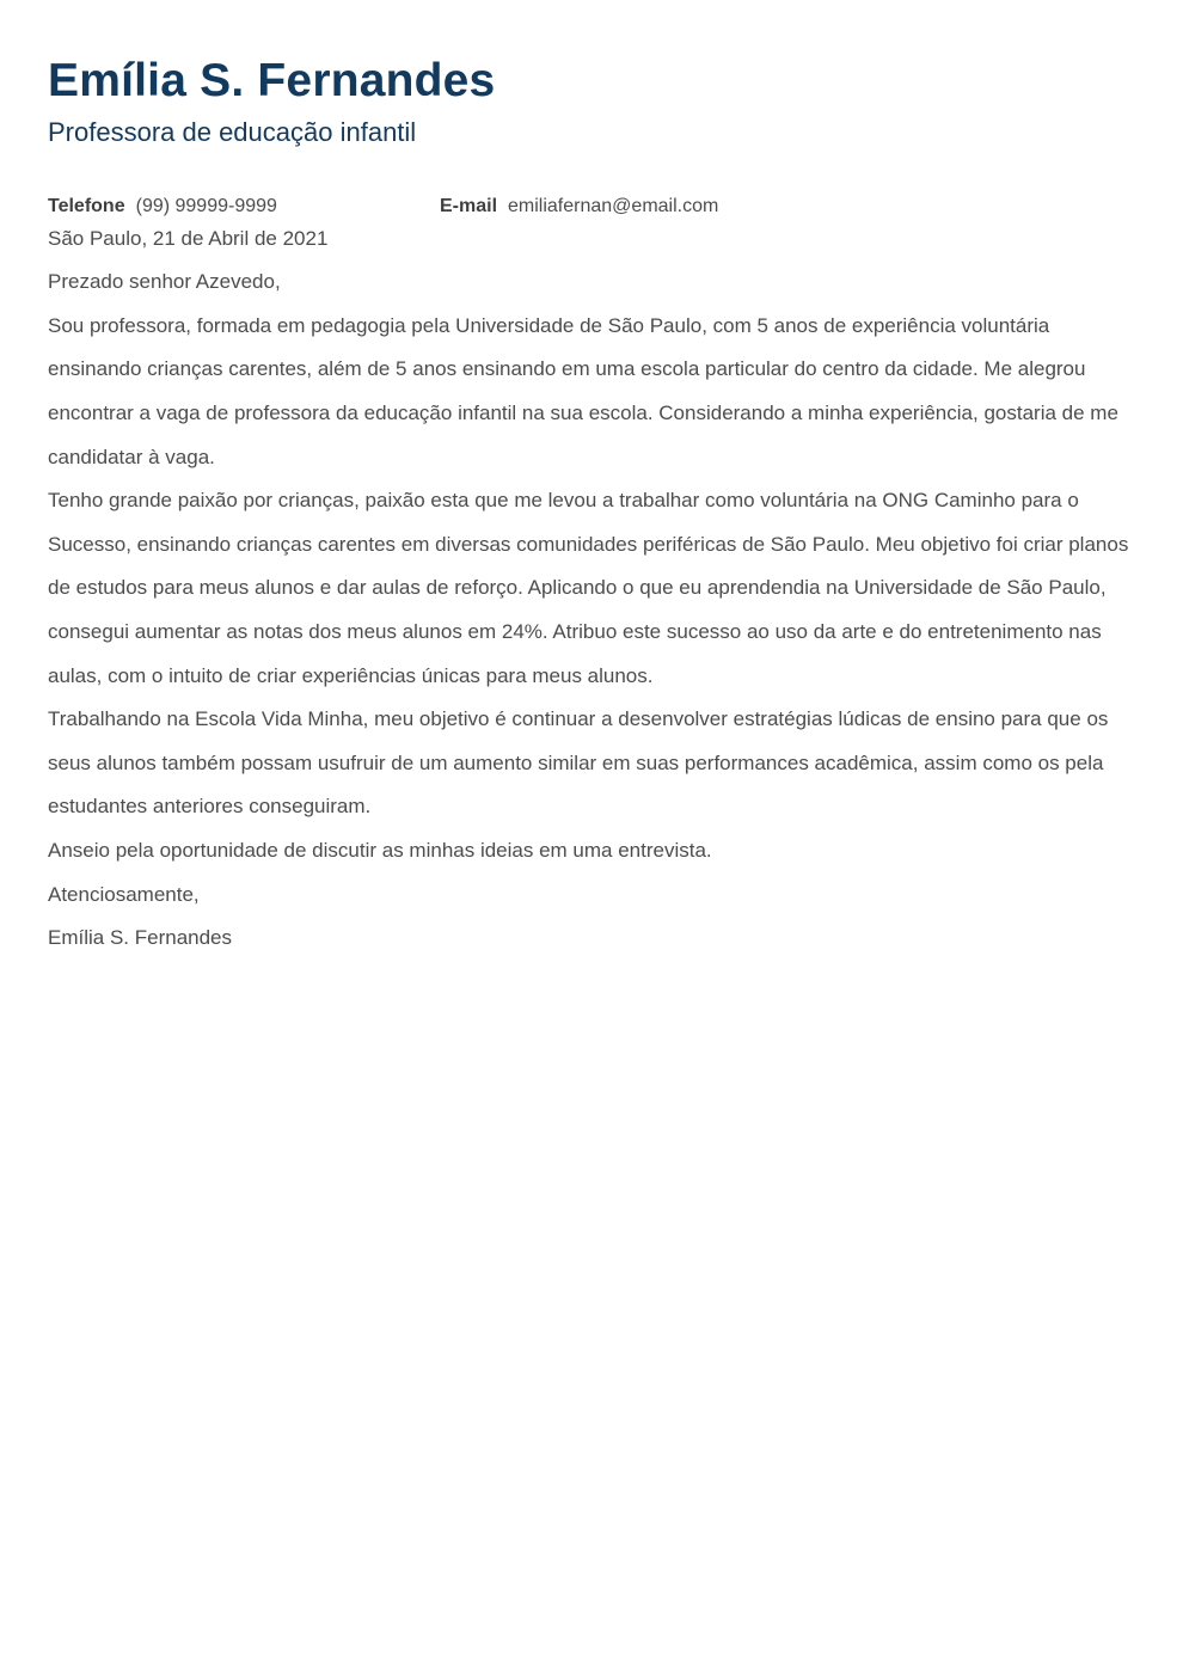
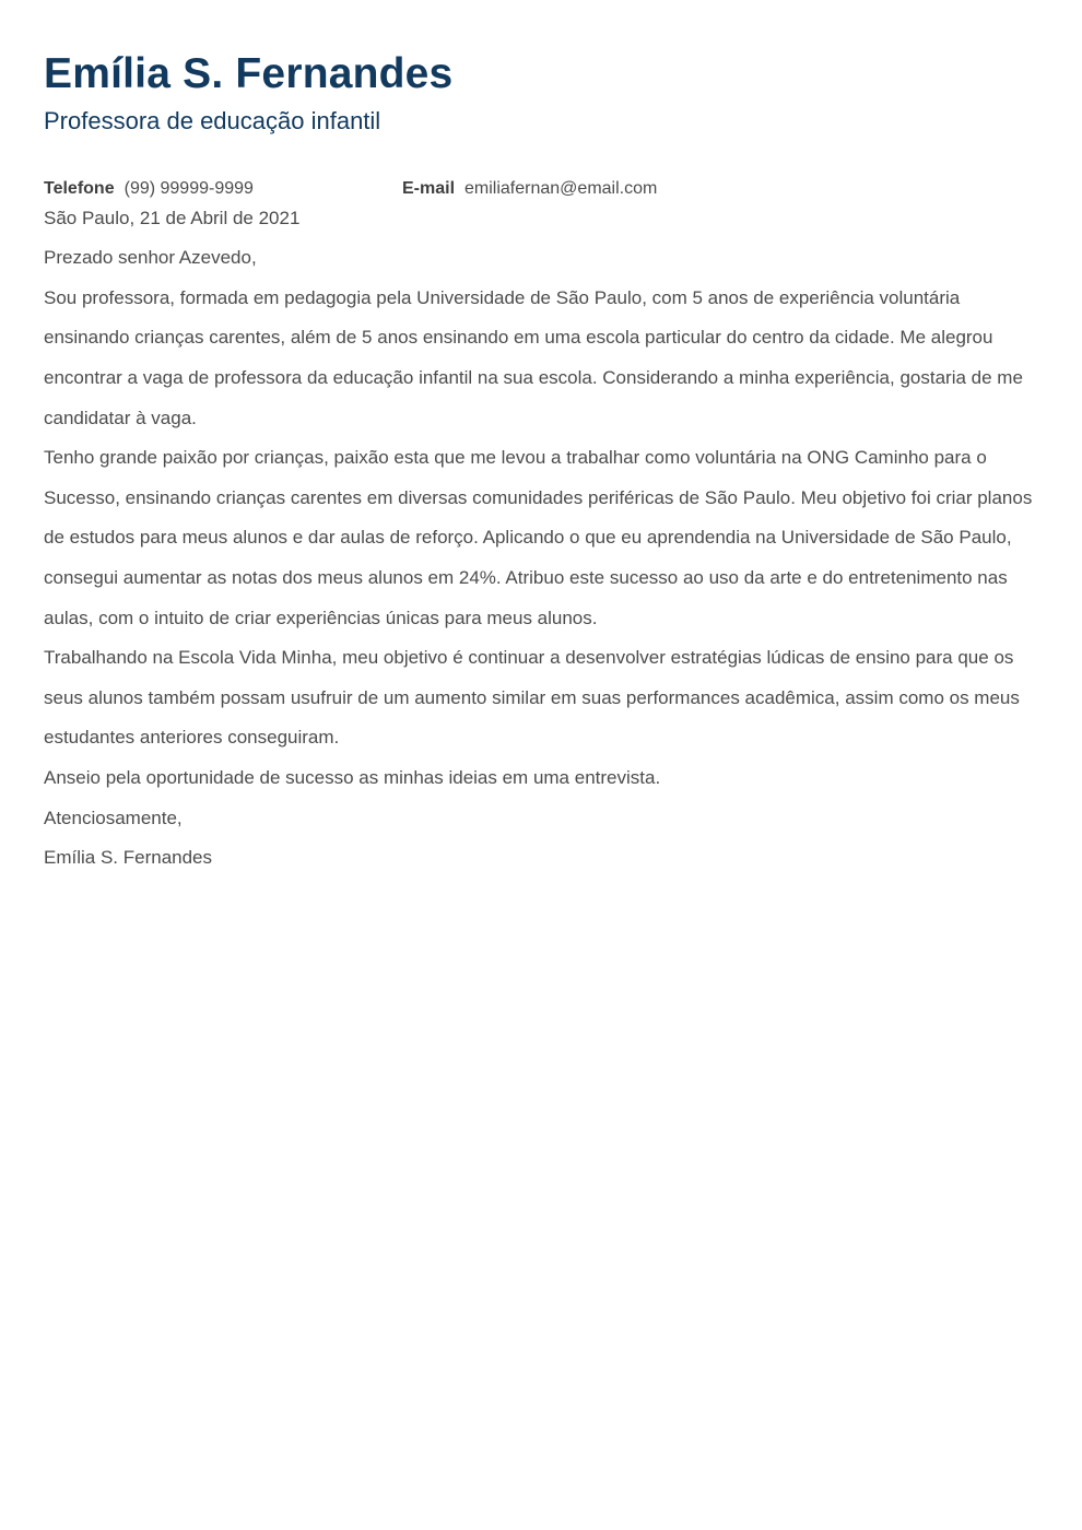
  Emília S. Fernandes
  Professora de educação infantil
  Telefone (99) 99999-9999
  E-mail emiliafernan@email.com
  São Paulo, 21 de Abril de 2021
  Prezado senhor Azevedo,
  Sou professora, formada em pedagogia pela Universidade de São Paulo, com 5 anos de experiência voluntária ensinando crianças carentes, além de 5 anos ensinando em uma escola particular do centro da cidade. Me alegrou encontrar a vaga de professora da educação infantil na sua escola. Considerando a minha experiência, gostaria de me candidatar à vaga.
  Tenho grande paixão por crianças, paixão esta que me levou a trabalhar como voluntária na ONG Caminho para o Sucesso, ensinando crianças carentes em diversas comunidades periféricas de São Paulo. Meu objetivo foi criar planos de estudos para meus alunos e dar aulas de reforço. Aplicando o que eu aprendendia na Universidade de São Paulo, consegui aumentar as notas dos meus alunos em 24%. Atribuo este sucesso ao uso da arte e do entretenimento nas aulas, com o intuito de criar experiências únicas para meus alunos.
- Trabalhando na Escola Vida Minha, meu objetivo é continuar a desenvolver estratégias lúdicas de ensino para que os seus alunos também possam usufruir de um aumento similar em suas performances acadêmica, assim como os pela estudantes anteriores conseguiram.
+ Trabalhando na Escola Vida Minha, meu objetivo é continuar a desenvolver estratégias lúdicas de ensino para que os seus alunos também possam usufruir de um aumento similar em suas performances acadêmica, assim como os meus estudantes anteriores conseguiram.
- Anseio pela oportunidade de discutir as minhas ideias em uma entrevista.
+ Anseio pela oportunidade de sucesso as minhas ideias em uma entrevista.
  Atenciosamente,
  Emília S. Fernandes
